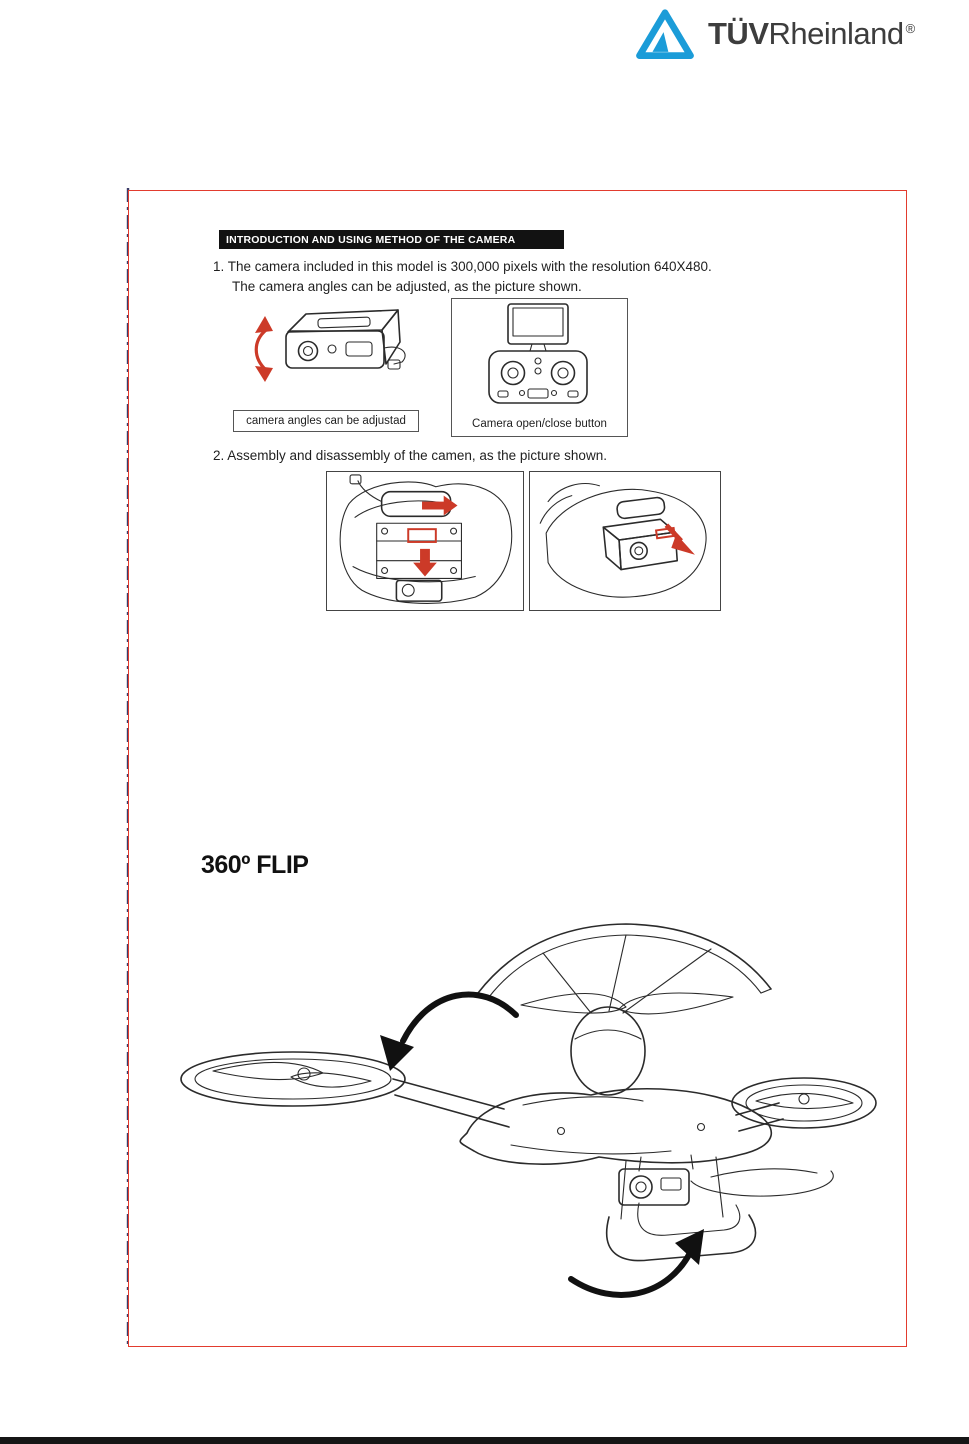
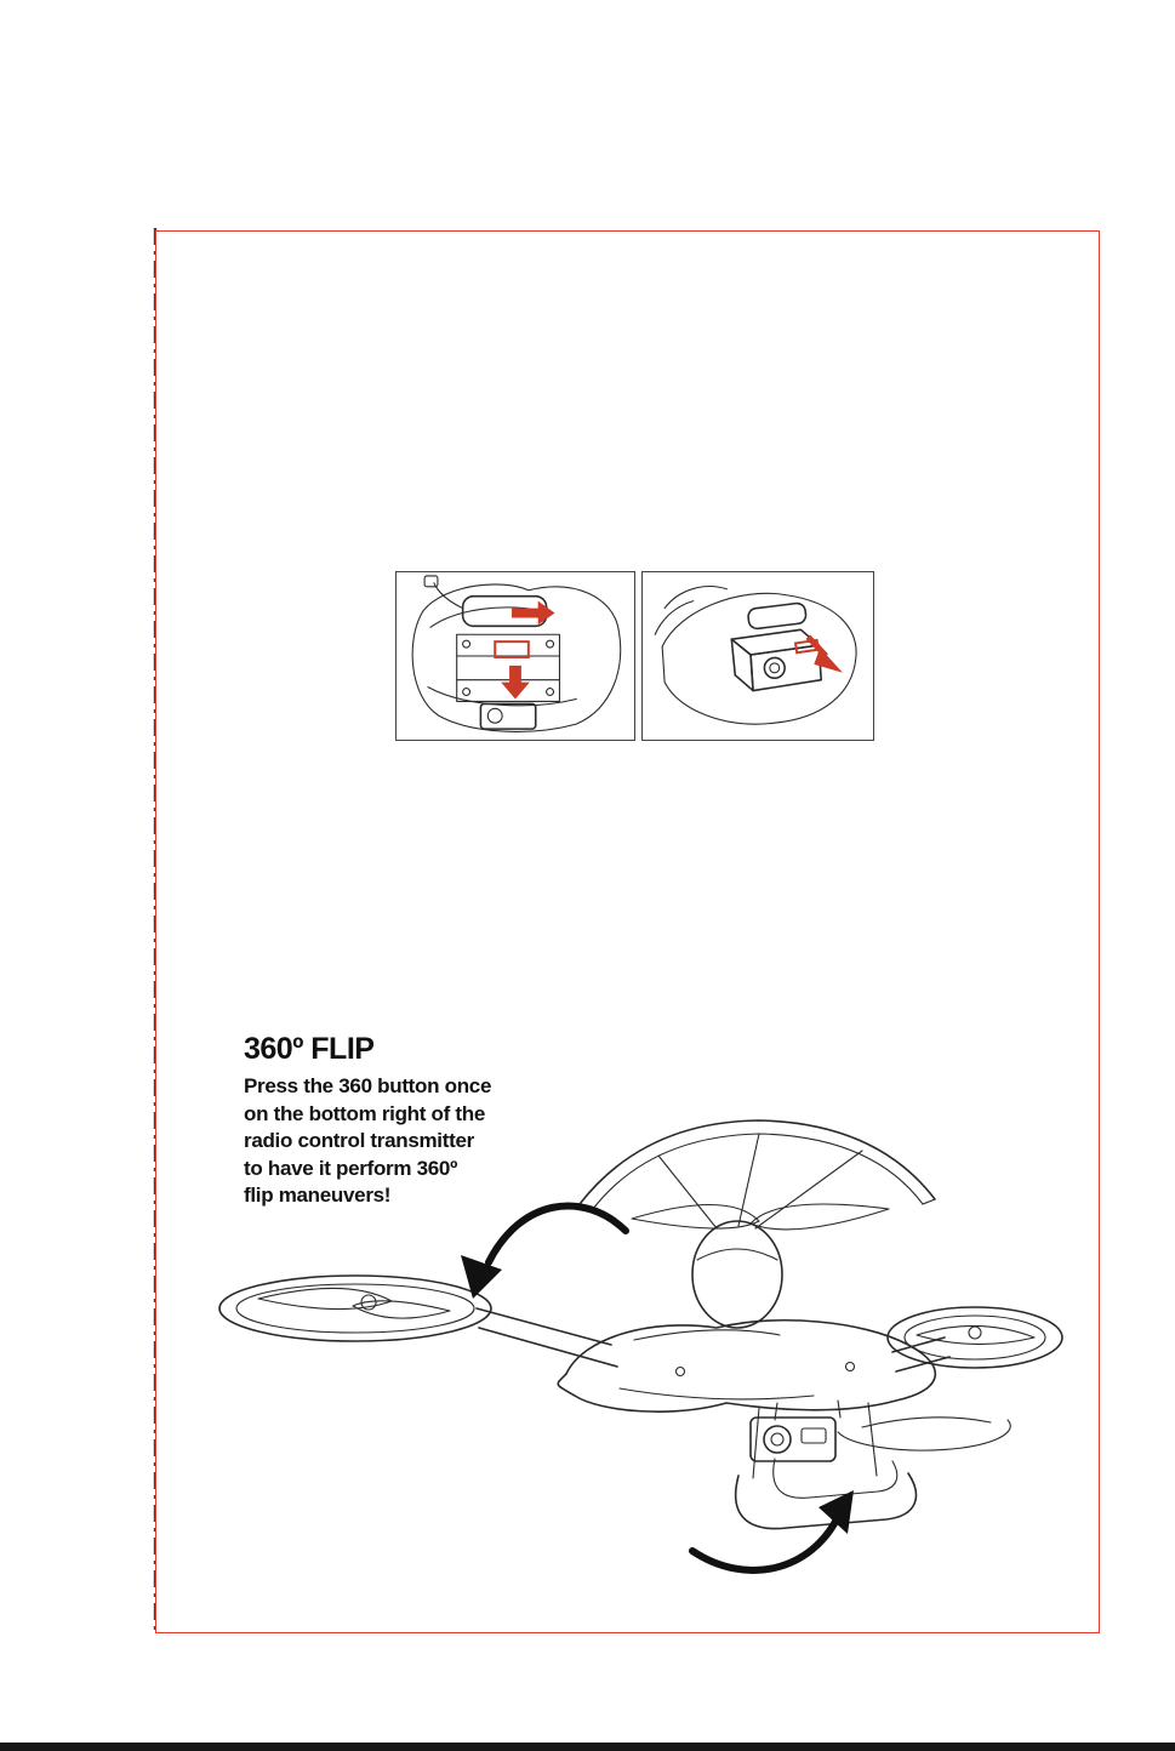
- TÜVRheinland ®
- INTRODUCTION AND USING METHOD OF THE CAMERA
- 1. The camera included in this model is 300,000 pixels with the resolution 640X480.
- The camera angles can be adjusted, as the picture shown.
- camera angles can be adjustad
- Camera open/close button
- 2. Assembly and disassembly of the camen, as the picture shown.
  360º FLIP
+ Press the 360 button once
+ on the bottom right of the
+ radio control transmitter
+ to have it perform 360º
+ flip maneuvers!
